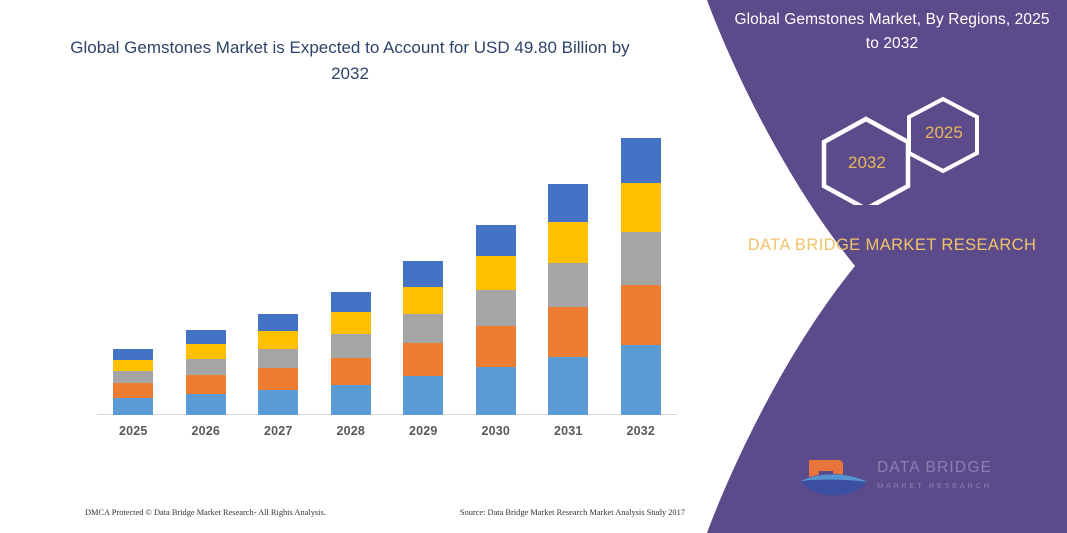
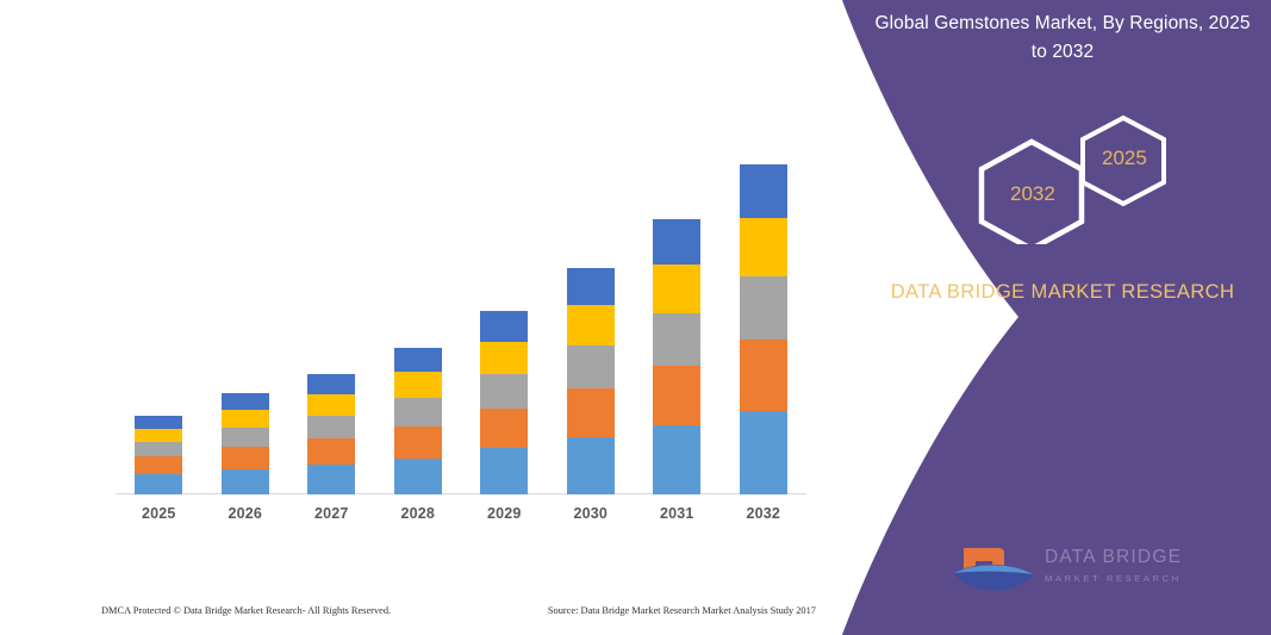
- Global Gemstones Market is Expected to Account for USD 49.80 Billion by 2032
  2025
  2026
  2027
  2028
  2029
  2030
  2031
  2032
- DMCA Protected © Data Bridge Market Research- All Rights Analysis.
+ DMCA Protected © Data Bridge Market Research- All Rights Reserved.
  Source: Data Bridge Market Research Market Analysis Study 2017
  Global Gemstones Market, By Regions, 2025 to 2032
  2025
  2032
  DATA BRIDGE MARKET RESEARCH
  DATA BRIDGE
  MARKET RESEARCH
